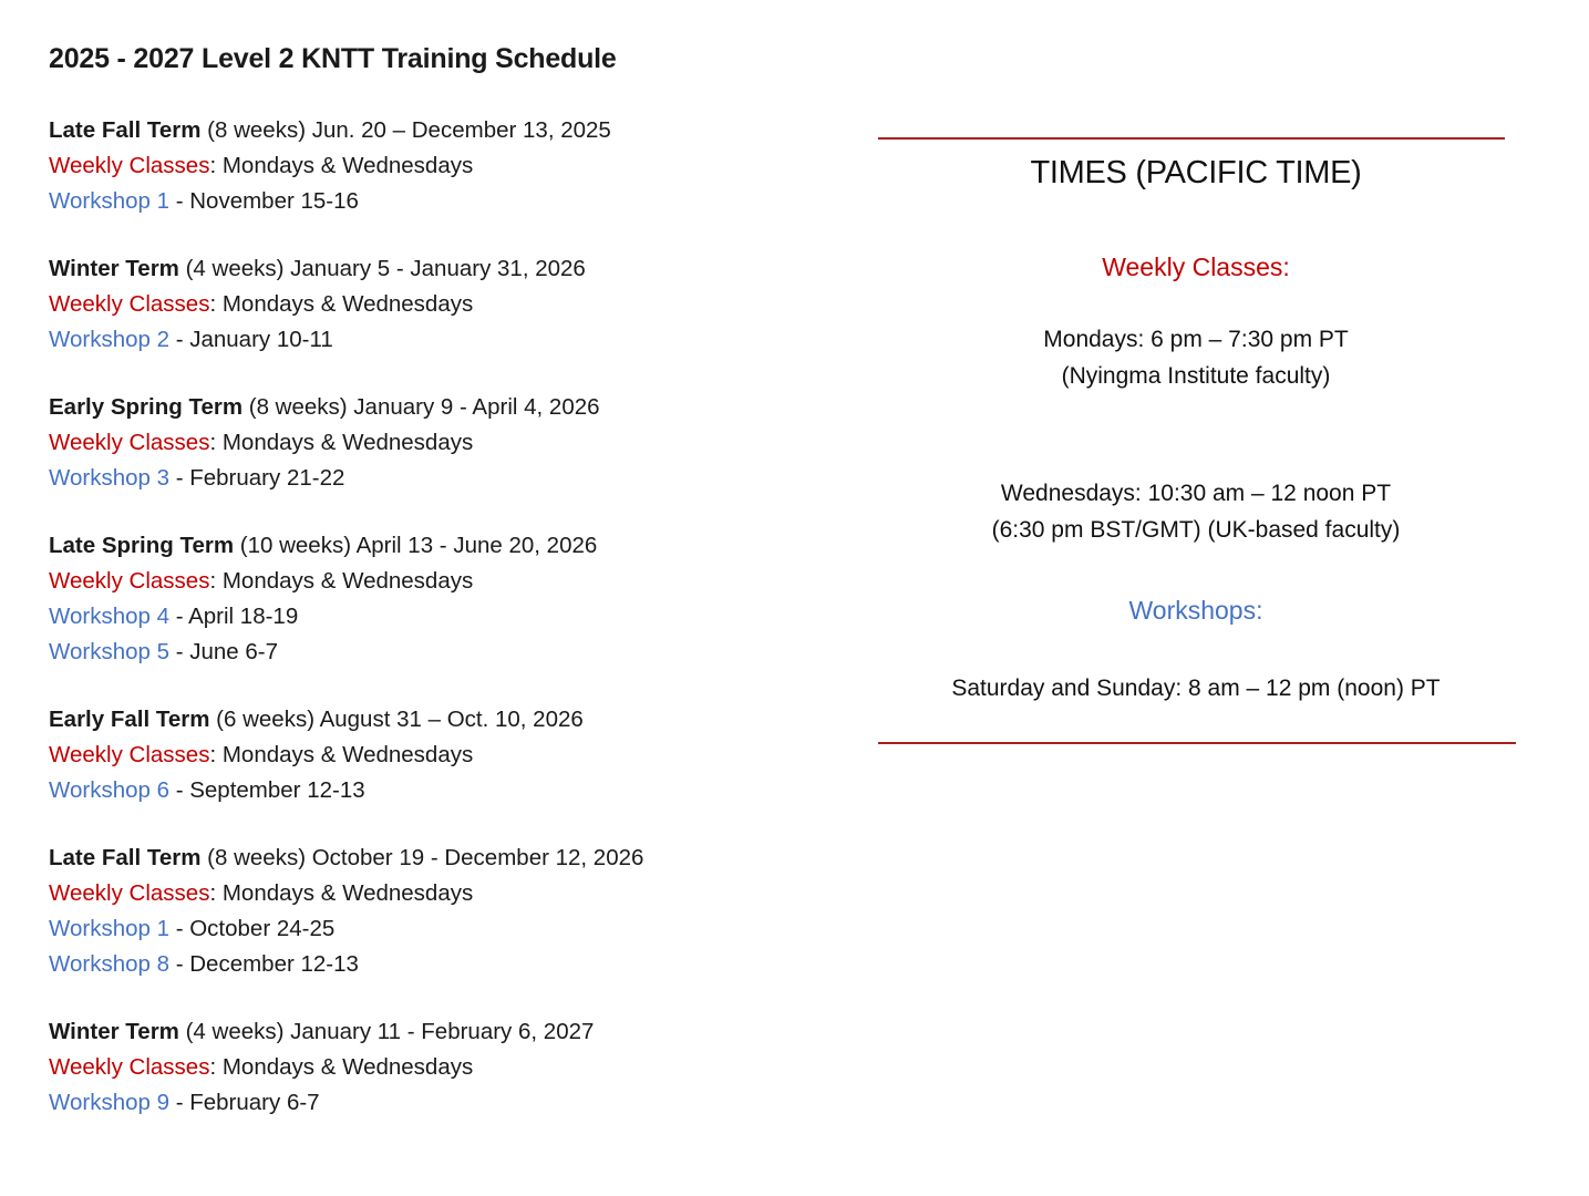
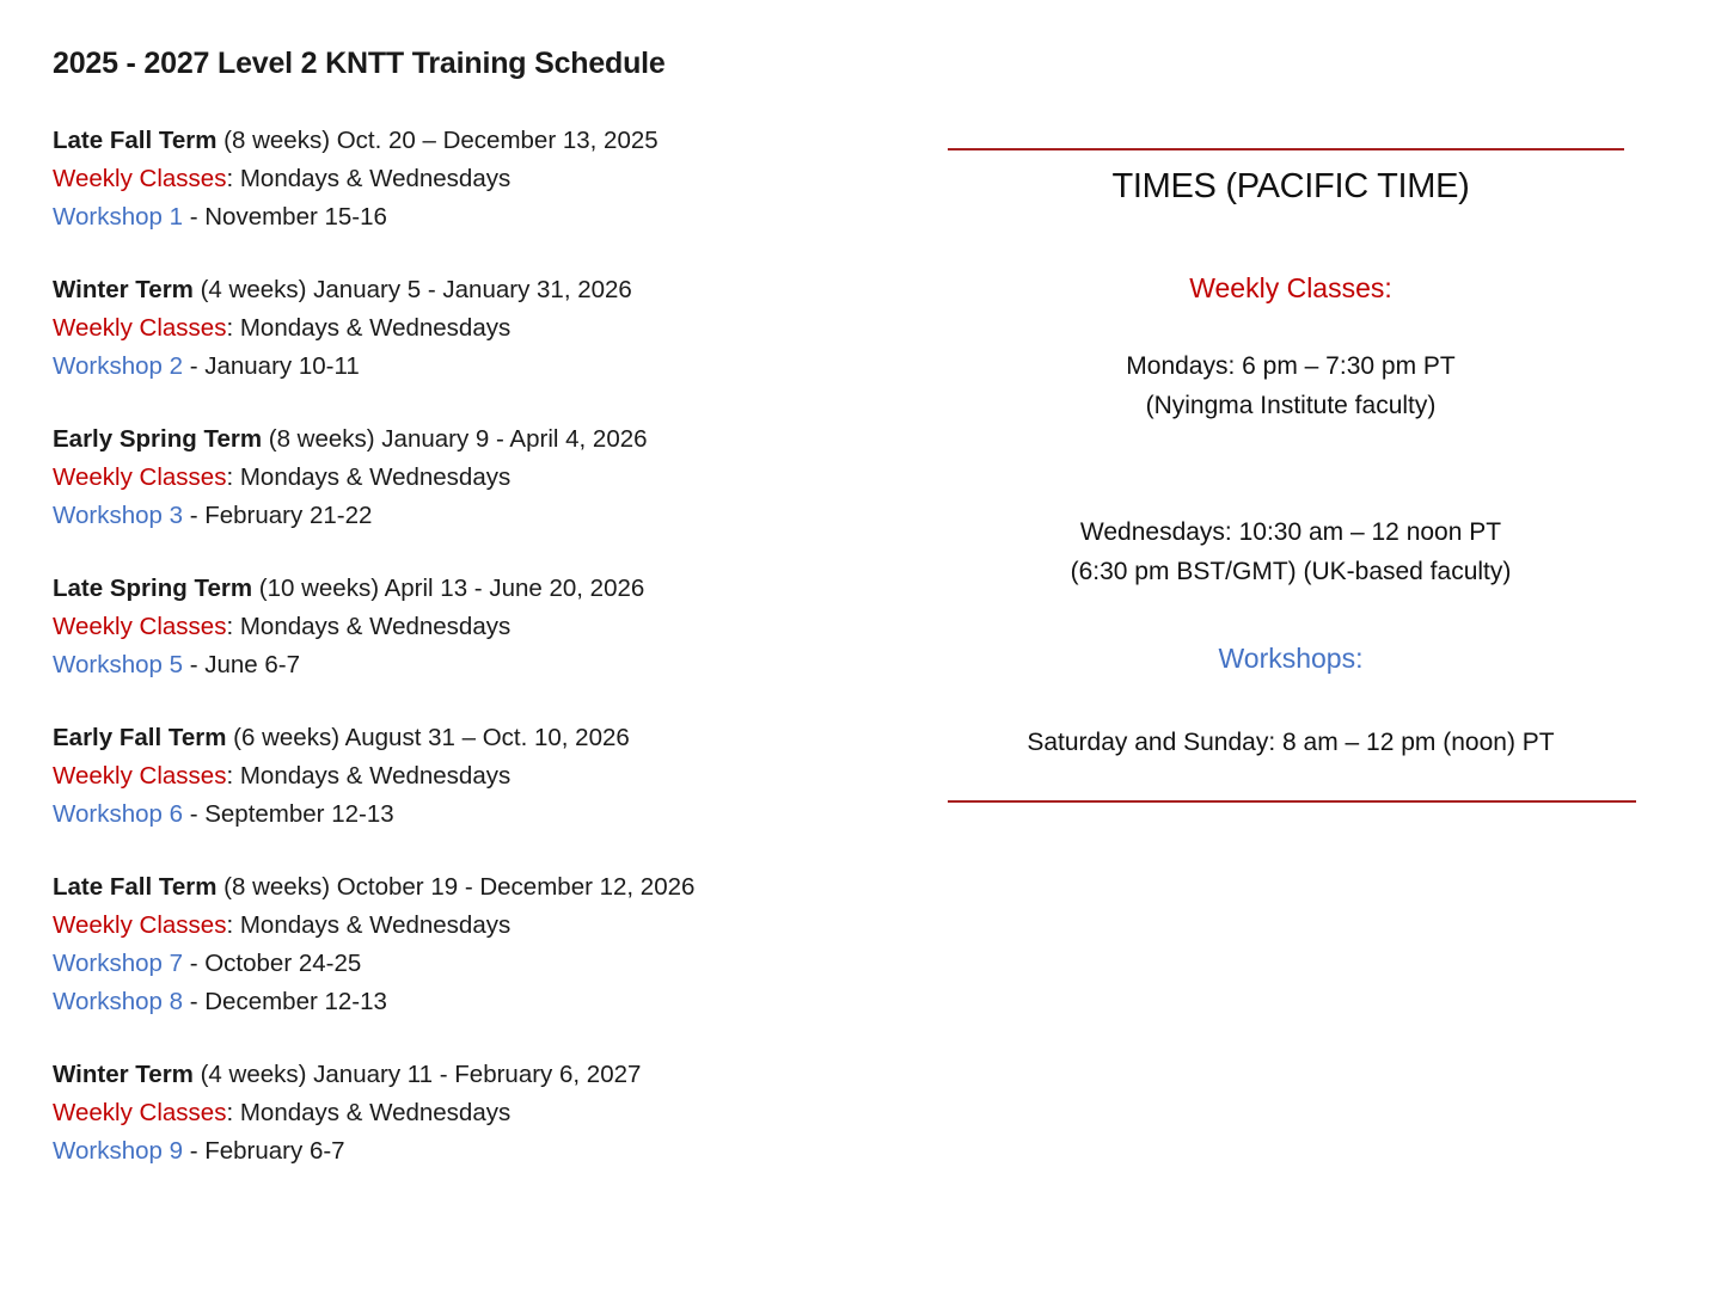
  2025 - 2027 Level 2 KNTT Training Schedule
- Late Fall Term (8 weeks) Jun. 20 – December 13, 2025
+ Late Fall Term (8 weeks) Oct. 20 – December 13, 2025
  Weekly Classes: Mondays & Wednesdays
  Workshop 1 - November 15-16
  Winter Term (4 weeks) January 5 - January 31, 2026
  Weekly Classes: Mondays & Wednesdays
  Workshop 2 - January 10-11
  Early Spring Term (8 weeks) January 9 - April 4, 2026
  Weekly Classes: Mondays & Wednesdays
  Workshop 3 - February 21-22
  Late Spring Term (10 weeks) April 13 - June 20, 2026
  Weekly Classes: Mondays & Wednesdays
- Workshop 4 - April 18-19
  Workshop 5 - June 6-7
  Early Fall Term (6 weeks) August 31 – Oct. 10, 2026
  Weekly Classes: Mondays & Wednesdays
  Workshop 6 - September 12-13
  Late Fall Term (8 weeks) October 19 - December 12, 2026
  Weekly Classes: Mondays & Wednesdays
- Workshop 1 - October 24-25
+ Workshop 7 - October 24-25
  Workshop 8 - December 12-13
  Winter Term (4 weeks) January 11 - February 6, 2027
  Weekly Classes: Mondays & Wednesdays
  Workshop 9 - February 6-7
  TIMES (PACIFIC TIME)
  Weekly Classes:
  Mondays: 6 pm – 7:30 pm PT
  (Nyingma Institute faculty)
  Wednesdays: 10:30 am – 12 noon PT
  (6:30 pm BST/GMT) (UK-based faculty)
  Workshops:
  Saturday and Sunday: 8 am – 12 pm (noon) PT
